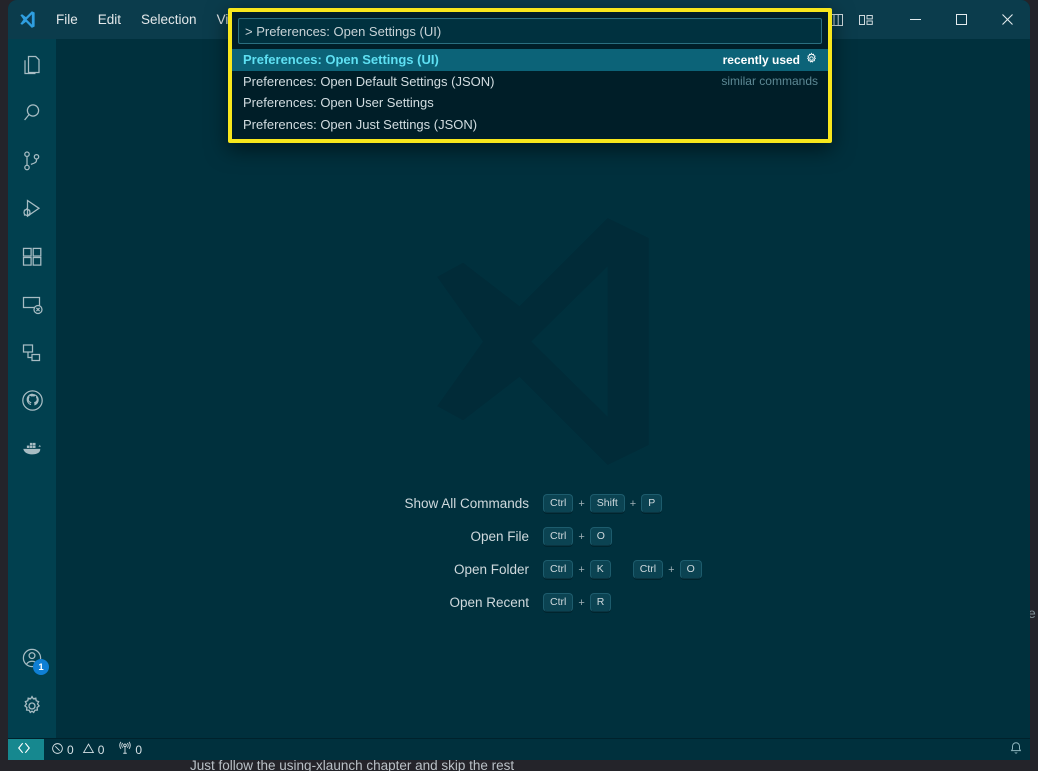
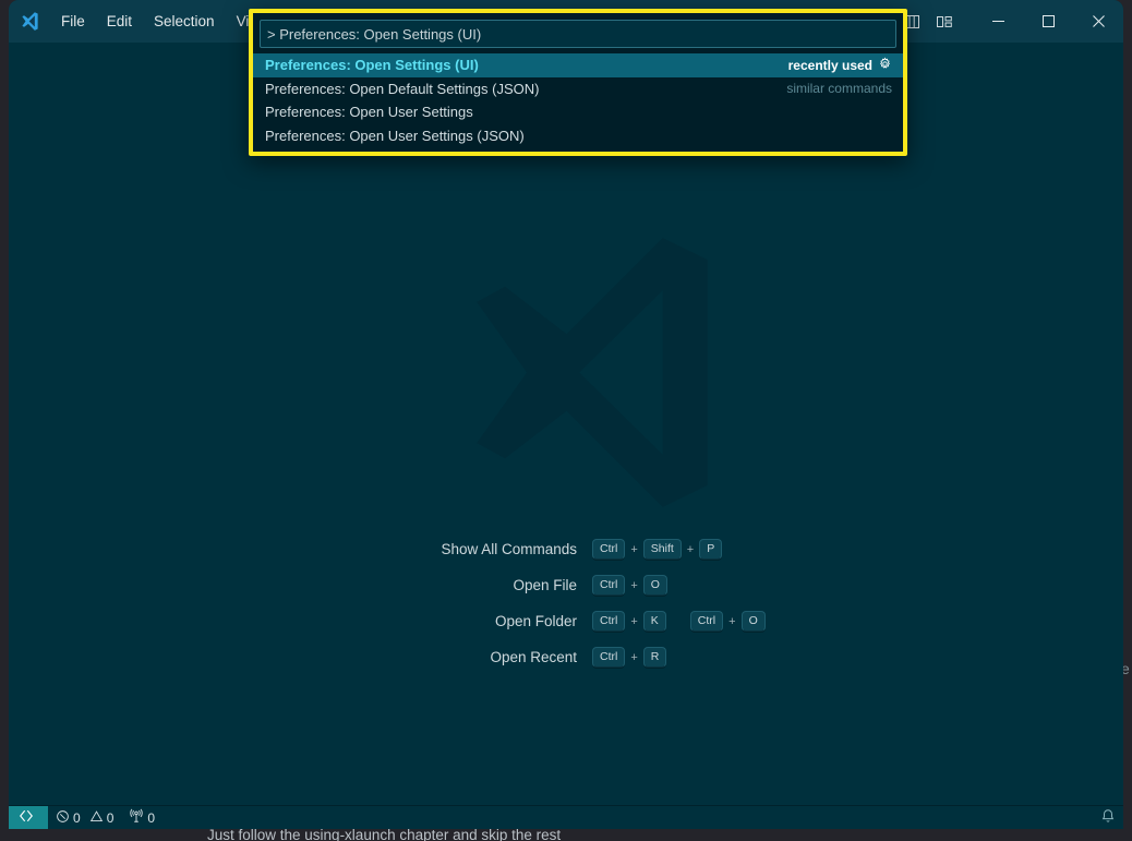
  Just follow the using-xlaunch chapter and skip the rest
  e
  File
  Edit
  Selection
- 1
  Show All Commands
  Ctrl
  +
  Shift
  +
  P
  Open File
  Ctrl
  +
  O
  Open Folder
  Ctrl
  +
  K
  Ctrl
  +
  O
  Open Recent
  Ctrl
  +
  R
  0
  0
  0
  > Preferences: Open Settings (UI)
  Preferences: Open Settings (UI)
  recently used
  Preferences: Open Default Settings (JSON)
  similar commands
  Preferences: Open User Settings
- Preferences: Open Just Settings (JSON)
+ Preferences: Open User Settings (JSON)
